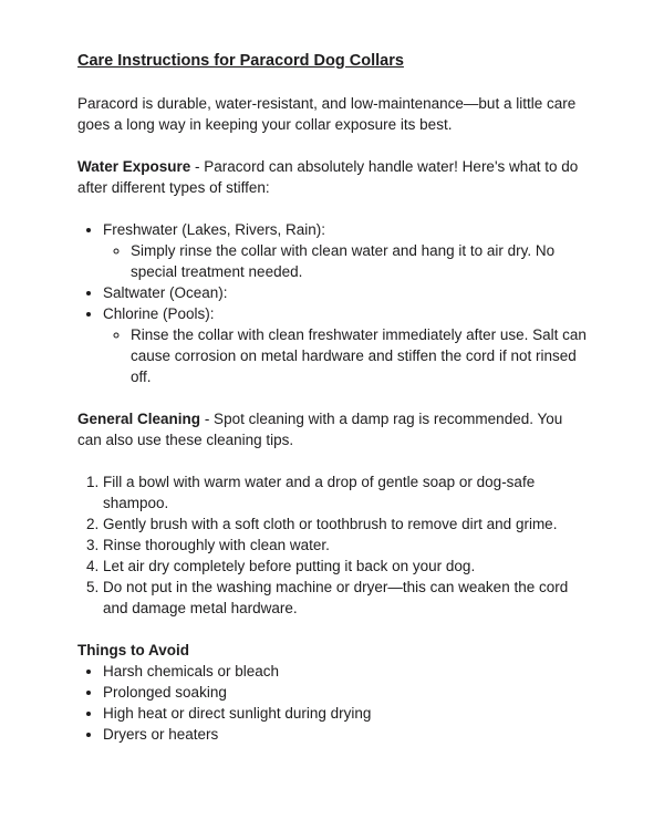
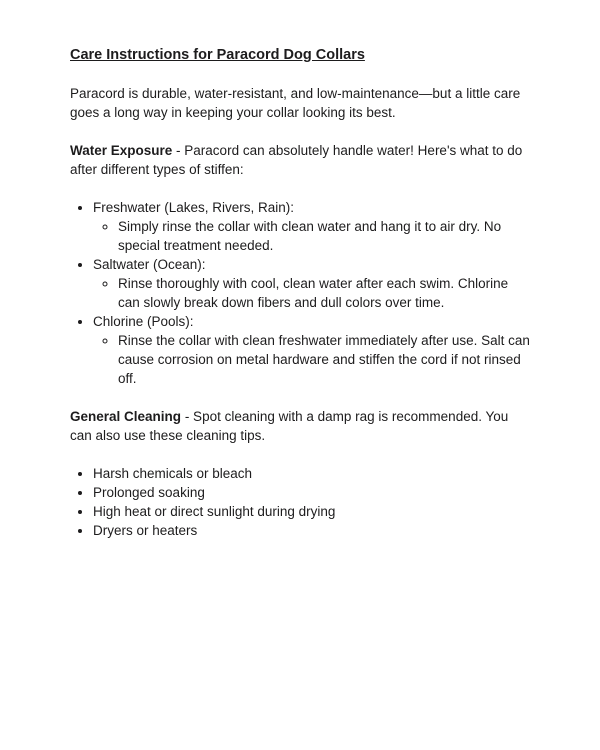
  Care Instructions for Paracord Dog Collars
- Paracord is durable, water-resistant, and low-maintenance—but a little care goes a long way in keeping your collar exposure its best.
+ Paracord is durable, water-resistant, and low-maintenance—but a little care goes a long way in keeping your collar looking its best.
  Water Exposure - Paracord can absolutely handle water! Here's what to do after different types of stiffen:
  Freshwater (Lakes, Rivers, Rain):
  Simply rinse the collar with clean water and hang it to air dry. No special treatment needed.
  Saltwater (Ocean):
+ Rinse thoroughly with cool, clean water after each swim. Chlorine can slowly break down fibers and dull colors over time.
  Chlorine (Pools):
  Rinse the collar with clean freshwater immediately after use. Salt can cause corrosion on metal hardware and stiffen the cord if not rinsed off.
  General Cleaning - Spot cleaning with a damp rag is recommended. You can also use these cleaning tips.
- Fill a bowl with warm water and a drop of gentle soap or dog-safe shampoo.
- Gently brush with a soft cloth or toothbrush to remove dirt and grime.
- Rinse thoroughly with clean water.
- Let air dry completely before putting it back on your dog.
- Do not put in the washing machine or dryer—this can weaken the cord and damage metal hardware.
- Things to Avoid
  Harsh chemicals or bleach
  Prolonged soaking
  High heat or direct sunlight during drying
  Dryers or heaters
